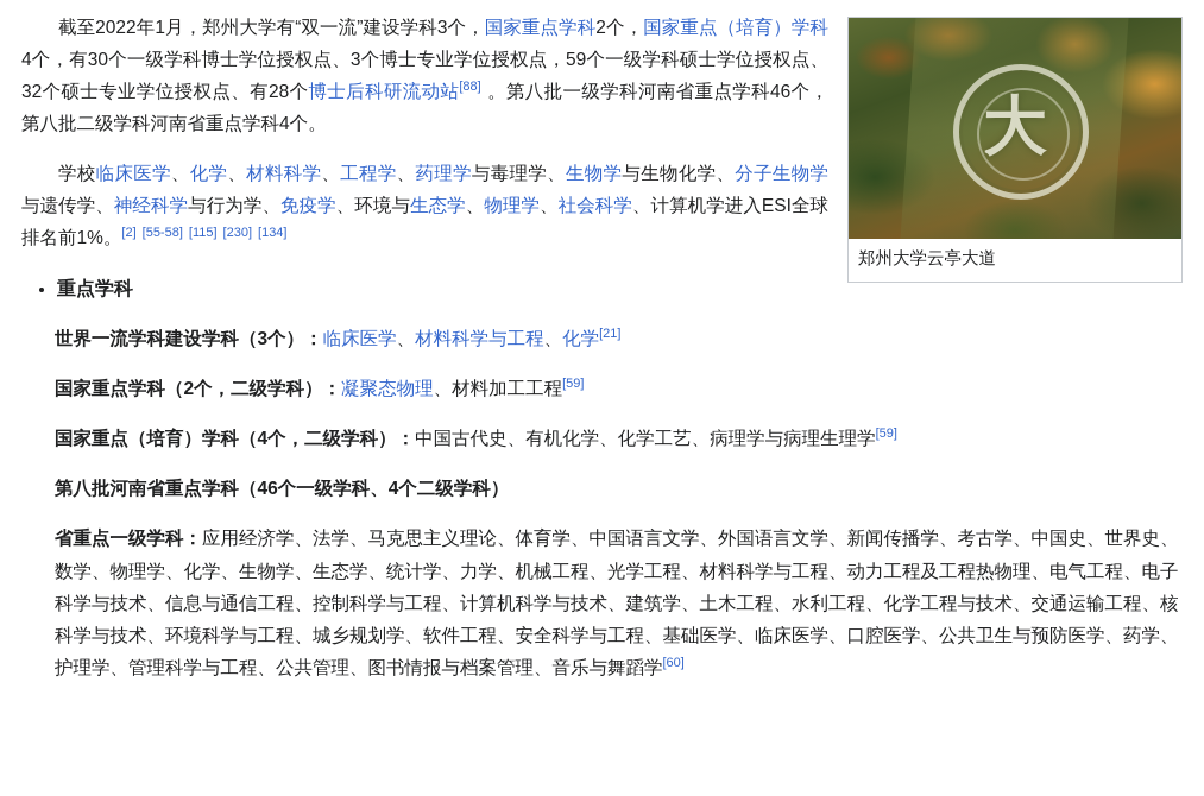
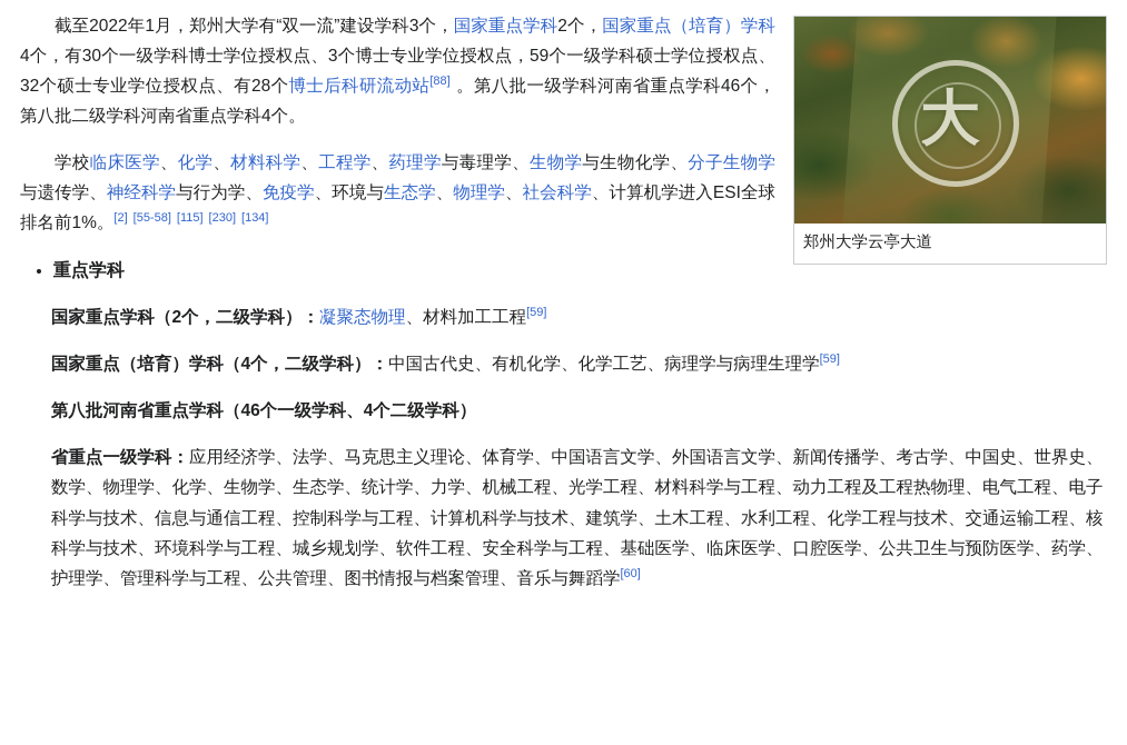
  大
  郑州大学云亭大道
  截至2022年1月，郑州大学有“双一流”建设学科3个，国家重点学科2个，国家重点（培育）学科4个，有30个一级学科博士学位授权点、3个博士专业学位授权点，59个一级学科硕士学位授权点、32个硕士专业学位授权点、有28个博士后科研流动站[88] 。第八批一级学科河南省重点学科46个，第八批二级学科河南省重点学科4个。
  学校临床医学、化学、材料科学、工程学、药理学与毒理学、生物学与生物化学、分子生物学与遗传学、神经科学与行为学、免疫学、环境与生态学、物理学、社会科学、计算机学进入ESI全球排名前1%。[2] [55-58] [115] [230] [134]
  重点学科
- 世界一流学科建设学科（3个）：临床医学、材料科学与工程、化学[21]
  国家重点学科（2个，二级学科）：凝聚态物理、材料加工工程[59]
  国家重点（培育）学科（4个，二级学科）：中国古代史、有机化学、化学工艺、病理学与病理生理学[59]
  第八批河南省重点学科（46个一级学科、4个二级学科）
  省重点一级学科：应用经济学、法学、马克思主义理论、体育学、中国语言文学、外国语言文学、新闻传播学、考古学、中国史、世界史、数学、物理学、化学、生物学、生态学、统计学、力学、机械工程、光学工程、材料科学与工程、动力工程及工程热物理、电气工程、电子科学与技术、信息与通信工程、控制科学与工程、计算机科学与技术、建筑学、土木工程、水利工程、化学工程与技术、交通运输工程、核科学与技术、环境科学与工程、城乡规划学、软件工程、安全科学与工程、基础医学、临床医学、口腔医学、公共卫生与预防医学、药学、护理学、管理科学与工程、公共管理、图书情报与档案管理、音乐与舞蹈学[60]
